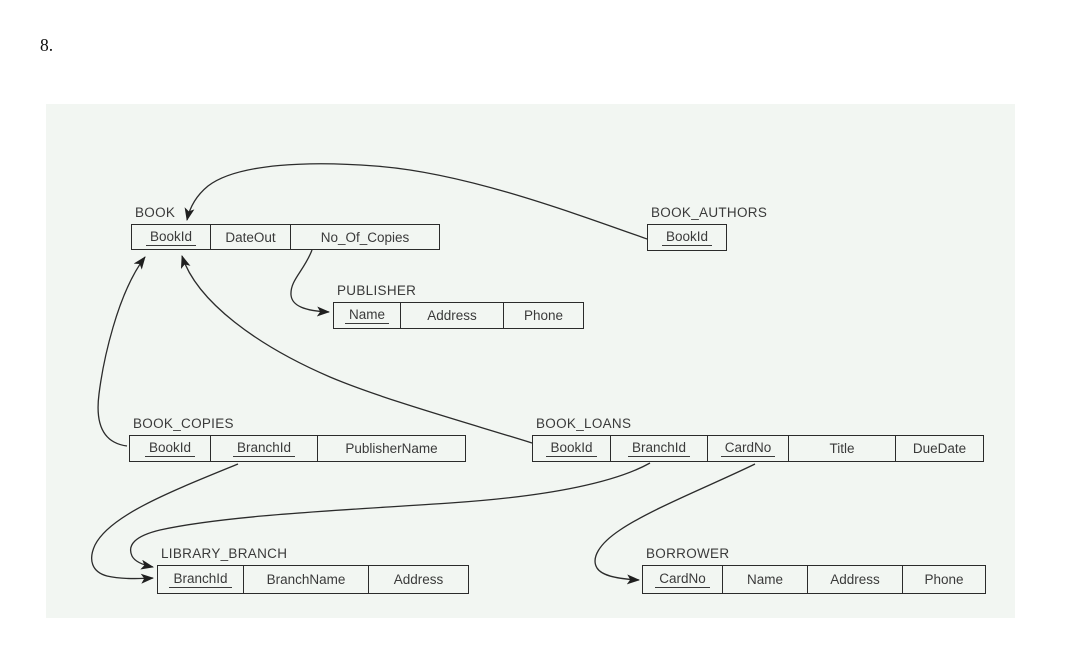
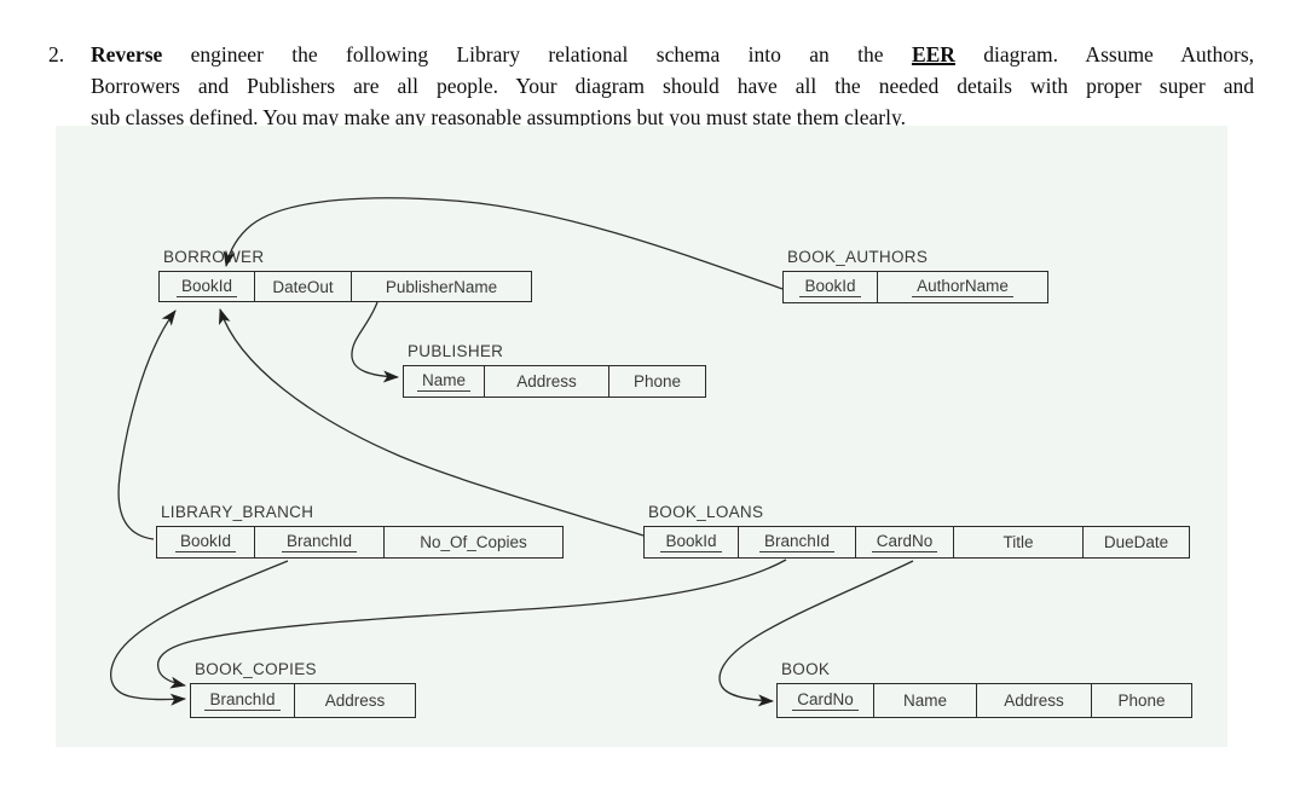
- 8.
+ 2.
+ Reverse engineer the following Library relational schema into an the EER diagram. Assume Authors,
+ Borrowers and Publishers are all people. Your diagram should have all the needed details with proper super and
+ sub classes defined. You may make any reasonable assumptions but you must state them clearly.
- BOOK
+ BORROWER
  BookId
  DateOut
- No_Of_Copies
+ PublisherName
  BOOK_AUTHORS
  BookId
+ AuthorName
  PUBLISHER
  Name
  Address
  Phone
- BOOK_COPIES
+ LIBRARY_BRANCH
  BookId
  BranchId
- PublisherName
+ No_Of_Copies
  BOOK_LOANS
  BookId
  BranchId
  CardNo
  Title
  DueDate
- LIBRARY_BRANCH
+ BOOK_COPIES
  BranchId
- BranchName
  Address
- BORROWER
+ BOOK
  CardNo
  Name
  Address
  Phone
